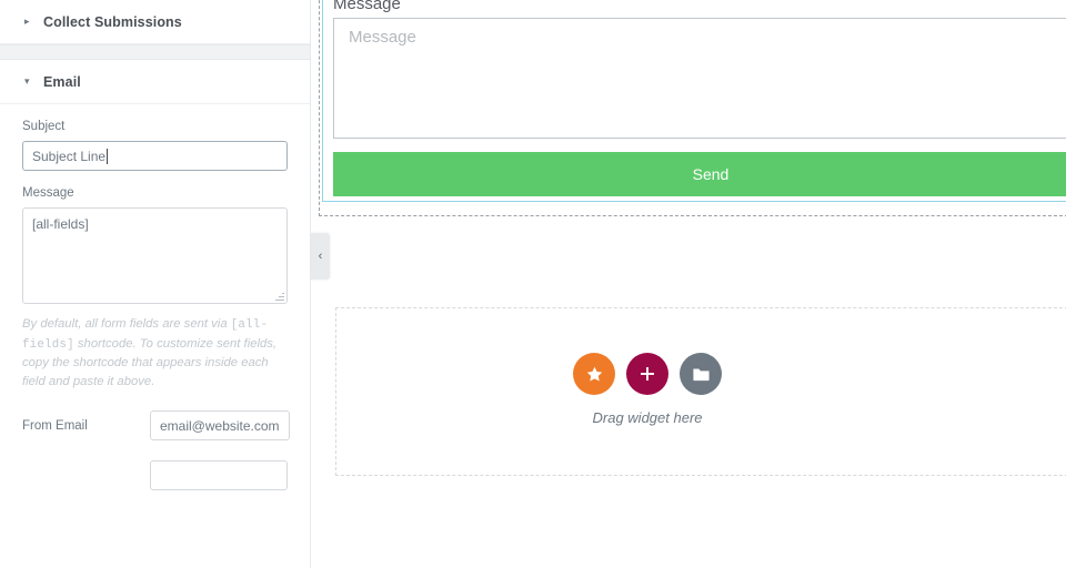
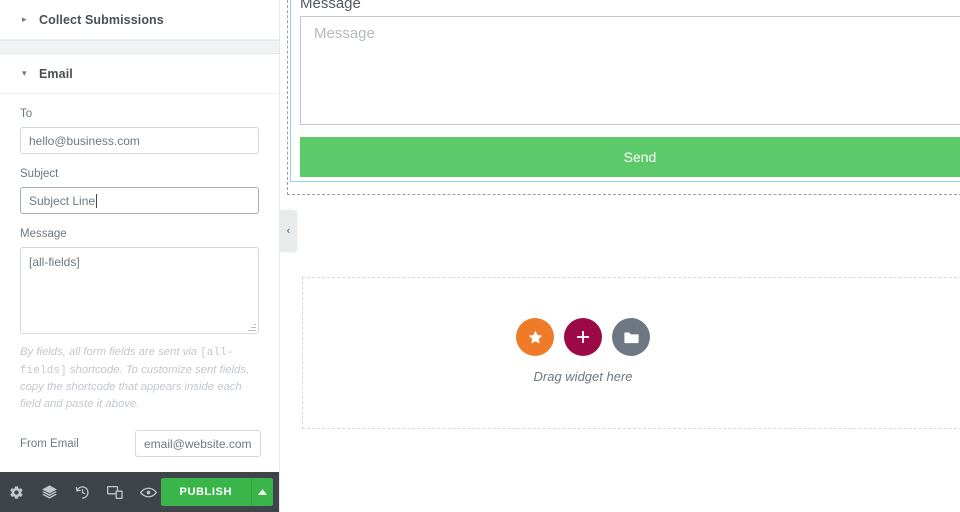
  ▸
  Collect Submissions
  ▾
  Email
+ To
+ hello@business.com
  Subject
  Subject Line
  Message
  [all-fields]
- By default, all form fields are sent via [all-fields] shortcode. To customize sent fields, copy the shortcode that appears inside each field and paste it above.
+ By fields, all form fields are sent via [all-fields] shortcode. To customize sent fields, copy the shortcode that appears inside each field and paste it above.
  From Email
  email@website.com
+ PUBLISH
  ‹
  Message
  Message
  Send
  Drag widget here
